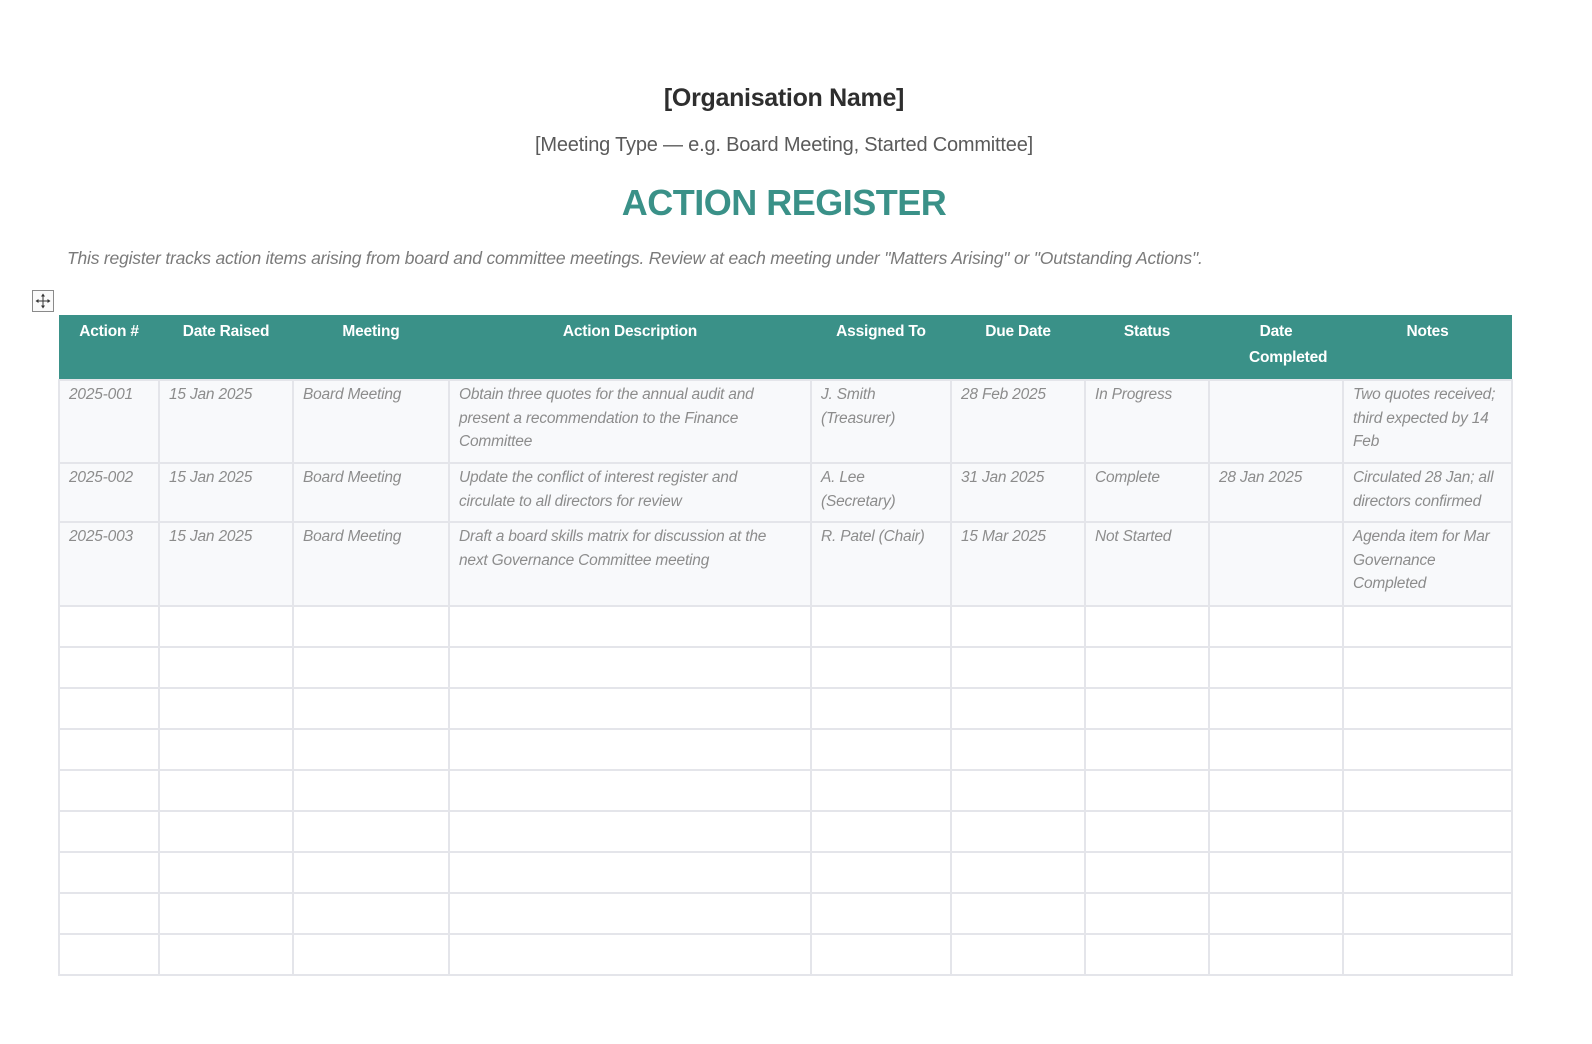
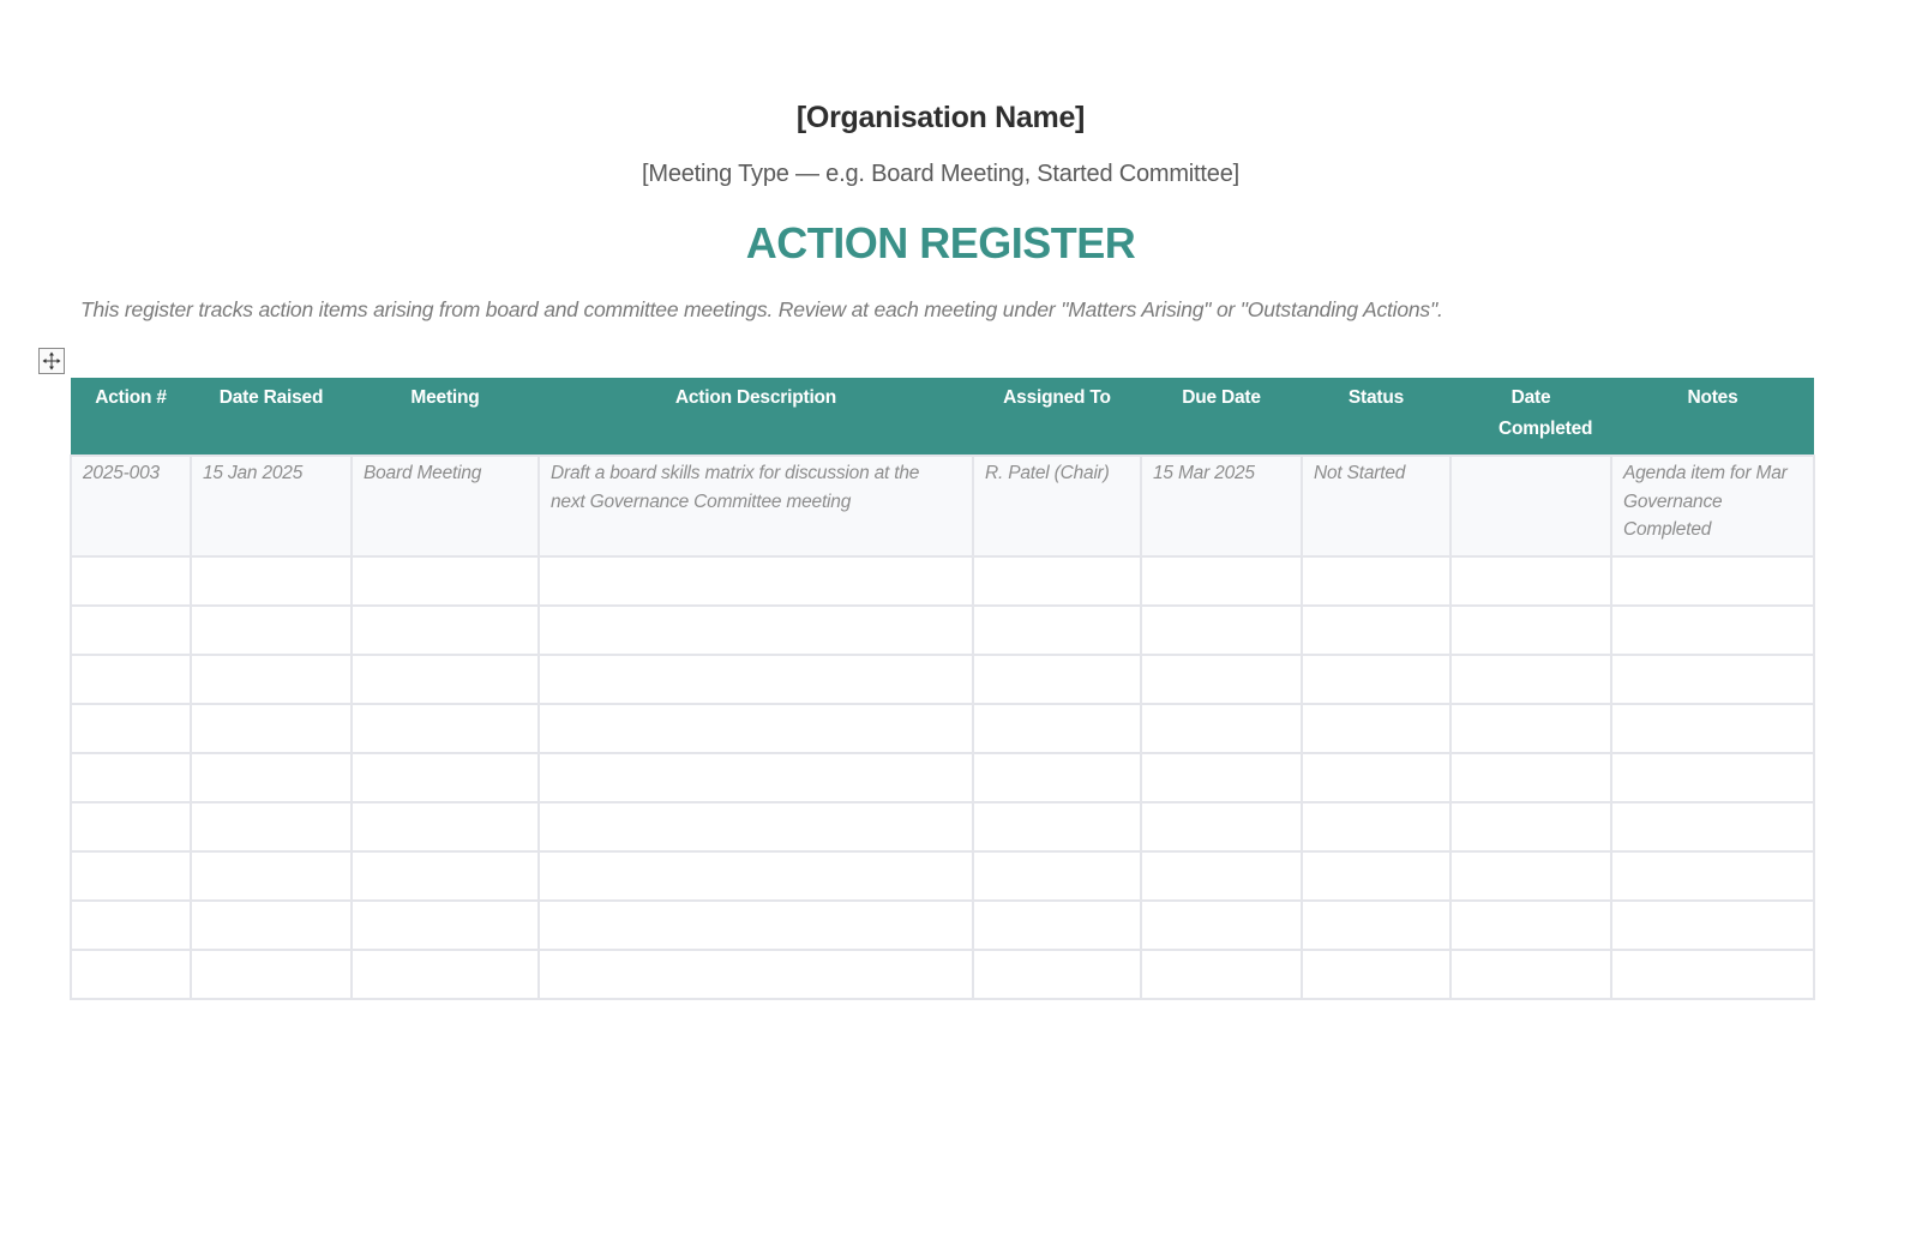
  [Organisation Name]
  [Meeting Type — e.g. Board Meeting, Started Committee]
  ACTION REGISTER
  This register tracks action items arising from board and committee meetings. Review at each meeting under "Matters Arising" or "Outstanding Actions".
  Action #	Date Raised	Meeting	Action Description	Assigned To	Due Date	Status	Date Completed	Notes
- 2025-001	15 Jan 2025	Board Meeting	Obtain three quotes for the annual audit and present a recommendation to the Finance Committee	J. Smith (Treasurer)	28 Feb 2025	In Progress		Two quotes received; third expected by 14 Feb
- 2025-002	15 Jan 2025	Board Meeting	Update the conflict of interest register and circulate to all directors for review	A. Lee (Secretary)	31 Jan 2025	Complete	28 Jan 2025	Circulated 28 Jan; all directors confirmed
  2025-003	15 Jan 2025	Board Meeting	Draft a board skills matrix for discussion at the next Governance Committee meeting	R. Patel (Chair)	15 Mar 2025	Not Started		Agenda item for Mar Governance Completed
